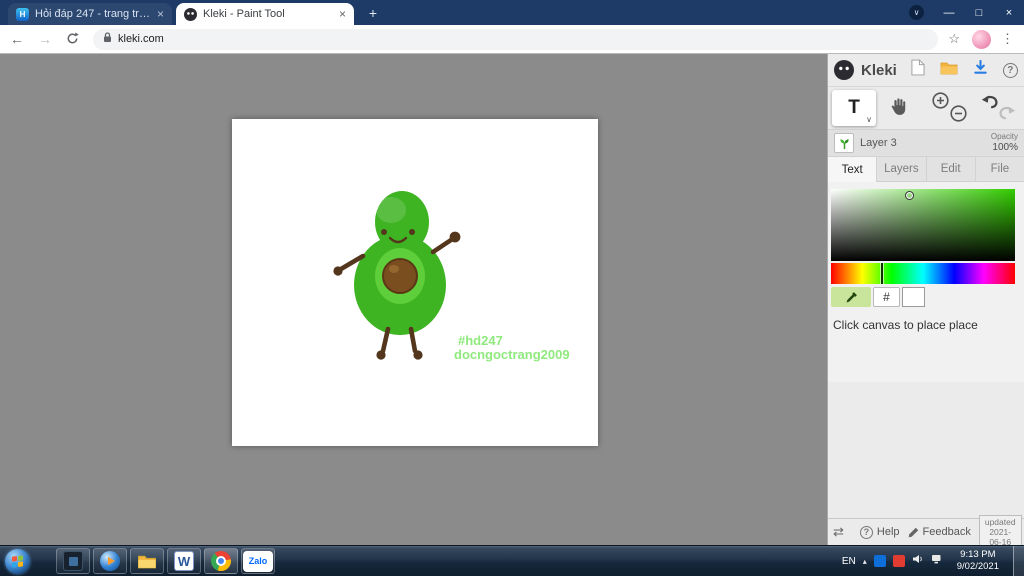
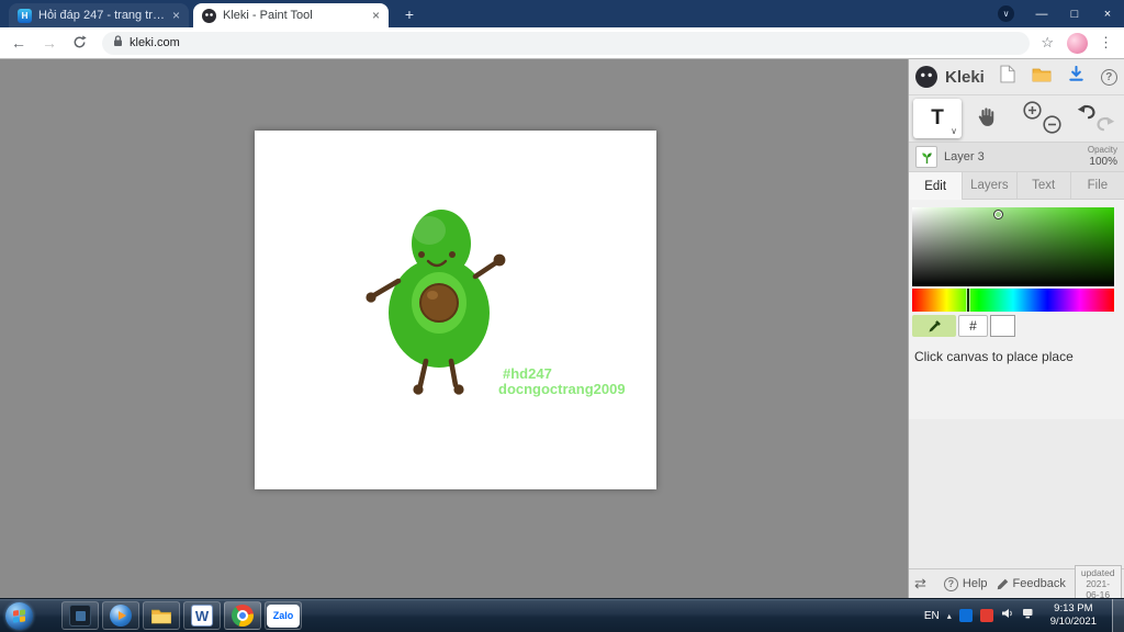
  H
  Hỏi đáp 247 - trang tra l
  ×
  Kleki - Paint Tool
  ×
  +
  ∨
  —
  □
  ×
  ←
  →
  kleki.com
  ☆
  ⋮
  #hd247
  docngoctrang2009
  Kleki
  ?
  T
  ∨
  Layer 3
  Opacity
  100%
- Text
+ Edit
  Layers
- Edit
+ Text
  File
  #
  Click canvas to place place
  ⇄
  ?
  Help
  Feedback
  updated
  2021-06-16
  W
  Zalo
  EN
  ▴
  9:13 PM
- 9/02/2021
+ 9/10/2021
